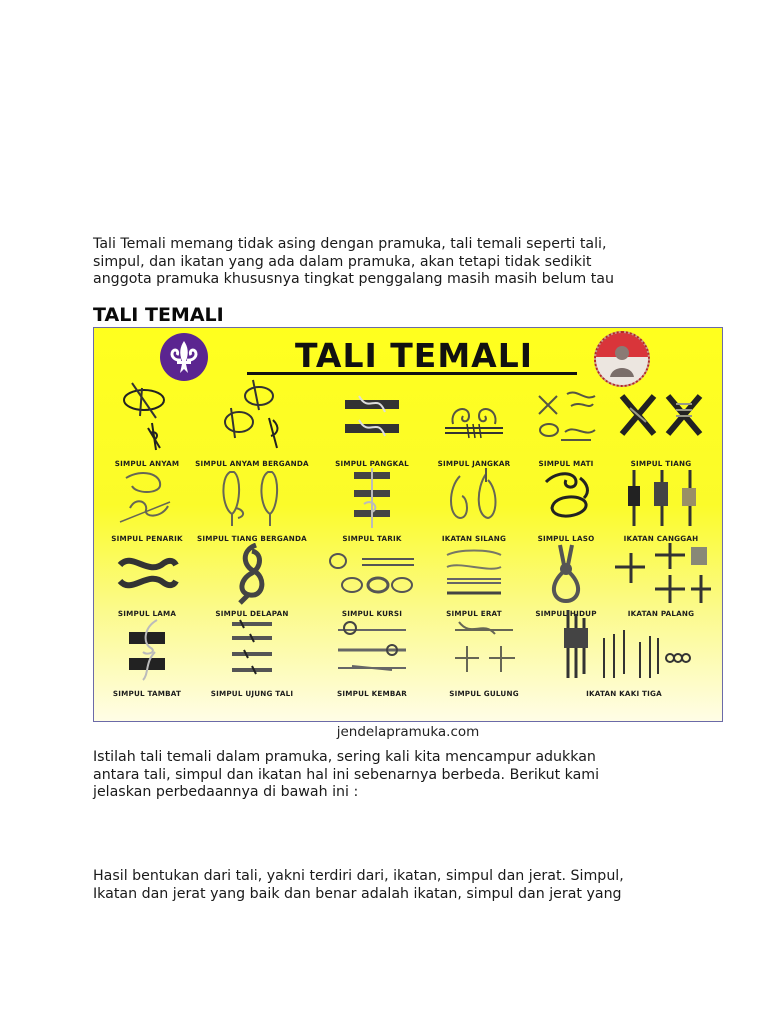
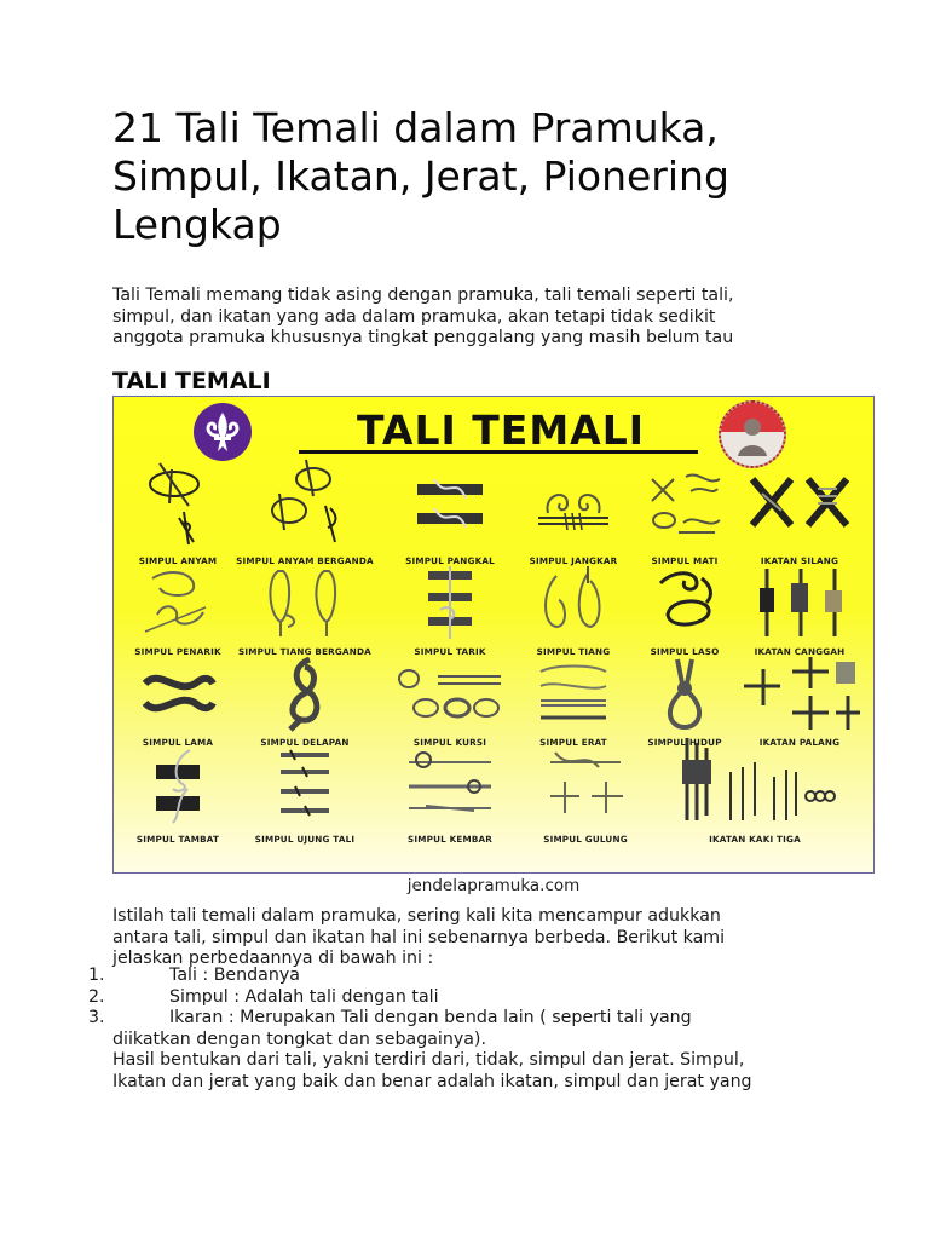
+ 21 Tali Temali dalam Pramuka,
+ Simpul, Ikatan, Jerat, Pionering
+ Lengkap
  Tali Temali memang tidak asing dengan pramuka, tali temali seperti tali,
  simpul, dan ikatan yang ada dalam pramuka, akan tetapi tidak sedikit
- anggota pramuka khususnya tingkat penggalang masih masih belum tau
+ anggota pramuka khususnya tingkat penggalang yang masih belum tau
  TALI TEMALI
  TALI TEMALI
  SIMPUL ANYAM
  SIMPUL ANYAM BERGANDA
  SIMPUL PANGKAL
  SIMPUL JANGKAR
  SIMPUL MATI
- SIMPUL TIANG
+ IKATAN SILANG
  SIMPUL PENARIK
  SIMPUL TIANG BERGANDA
  SIMPUL TARIK
- IKATAN SILANG
+ SIMPUL TIANG
  SIMPUL LASO
  IKATAN CANGGAH
  SIMPUL LAMA
  SIMPUL DELAPAN
  SIMPUL KURSI
  SIMPUL ERAT
  SIMPUL HIDUP
  IKATAN PALANG
  SIMPUL TAMBAT
  SIMPUL UJUNG TALI
  SIMPUL KEMBAR
  SIMPUL GULUNG
  IKATAN KAKI TIGA
  jendelapramuka.com
  Istilah tali temali dalam pramuka, sering kali kita mencampur adukkan
  antara tali, simpul dan ikatan hal ini sebenarnya berbeda. Berikut kami
  jelaskan perbedaannya di bawah ini :
+ 1.
+ Tali : Bendanya
+ 2.
+ Simpul : Adalah tali dengan tali
+ 3.
+ Ikaran : Merupakan Tali dengan benda lain ( seperti tali yang
+ diikatkan dengan tongkat dan sebagainya).
- Hasil bentukan dari tali, yakni terdiri dari, ikatan, simpul dan jerat. Simpul,
+ Hasil bentukan dari tali, yakni terdiri dari, tidak, simpul dan jerat. Simpul,
  Ikatan dan jerat yang baik dan benar adalah ikatan, simpul dan jerat yang
